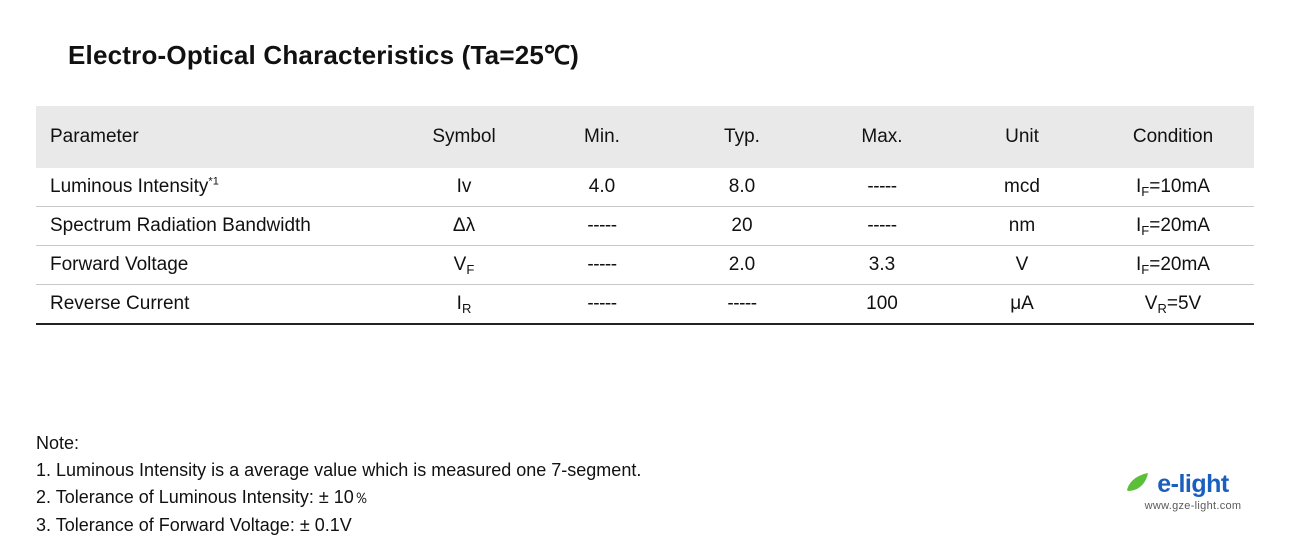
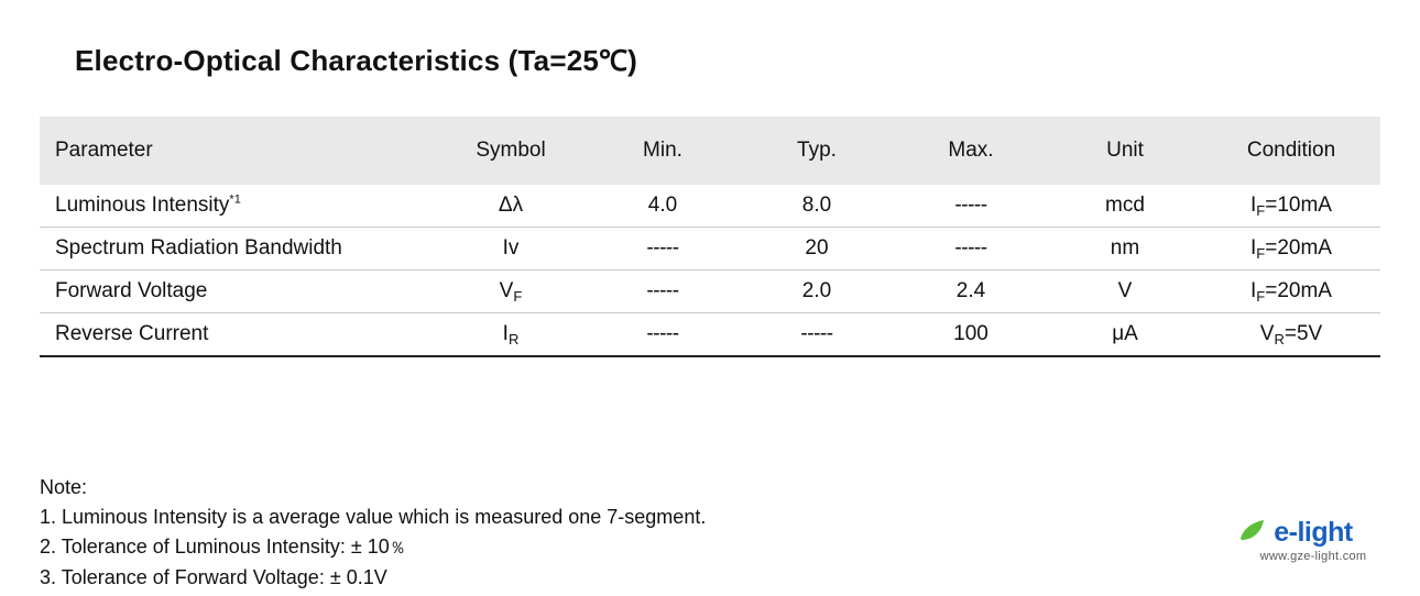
  Electro-Optical Characteristics (Ta=25℃)
  Parameter	Symbol	Min.	Typ.	Max.	Unit	Condition
- Luminous Intensity*1	Iv	4.0	8.0	-----	mcd	IF=10mA
+ Luminous Intensity*1	Δλ	4.0	8.0	-----	mcd	IF=10mA
- Spectrum Radiation Bandwidth	Δλ	-----	20	-----	nm	IF=20mA
+ Spectrum Radiation Bandwidth	Iv	-----	20	-----	nm	IF=20mA
- Forward Voltage	VF	-----	2.0	3.3	V	IF=20mA
+ Forward Voltage	VF	-----	2.0	2.4	V	IF=20mA
  Reverse Current	IR	-----	-----	100	μA	VR=5V
  Note:
  1. Luminous Intensity is a average value which is measured one 7-segment.
  2. Tolerance of Luminous Intensity: ± 10％
  3. Tolerance of Forward Voltage: ± 0.1V
  e-light
  www.gze-light.com
